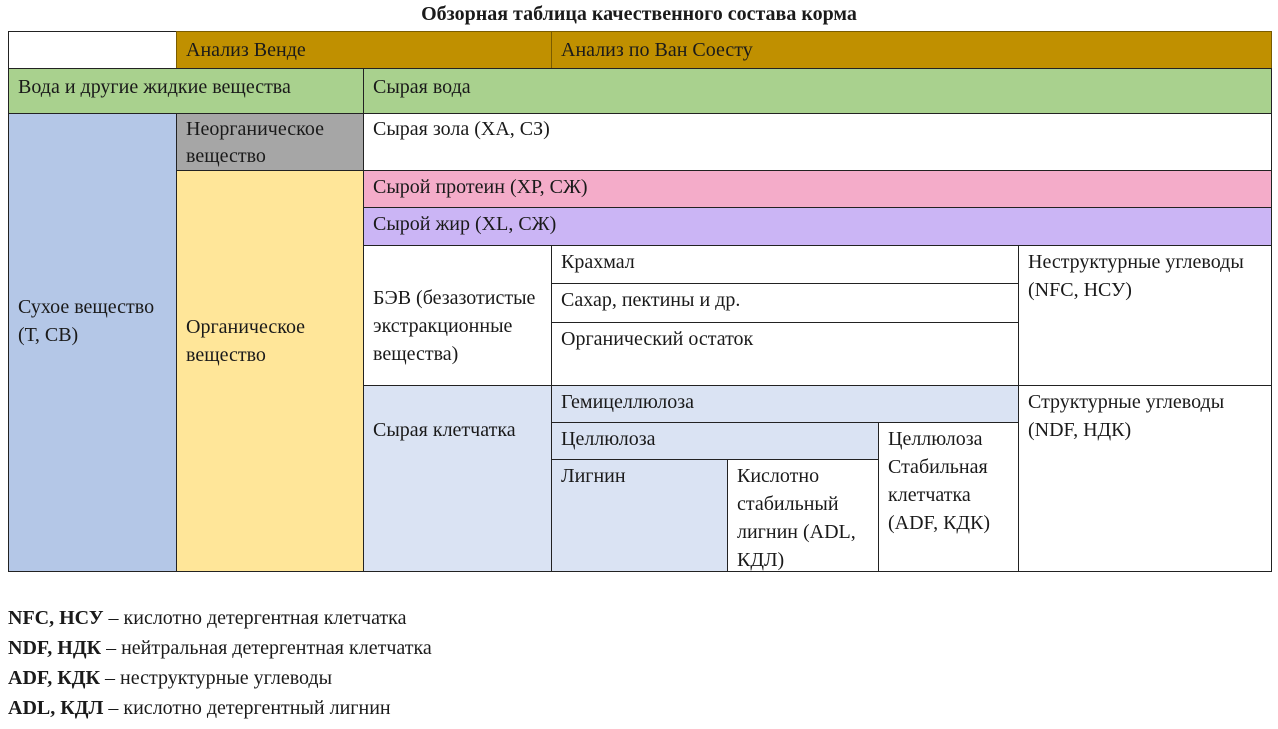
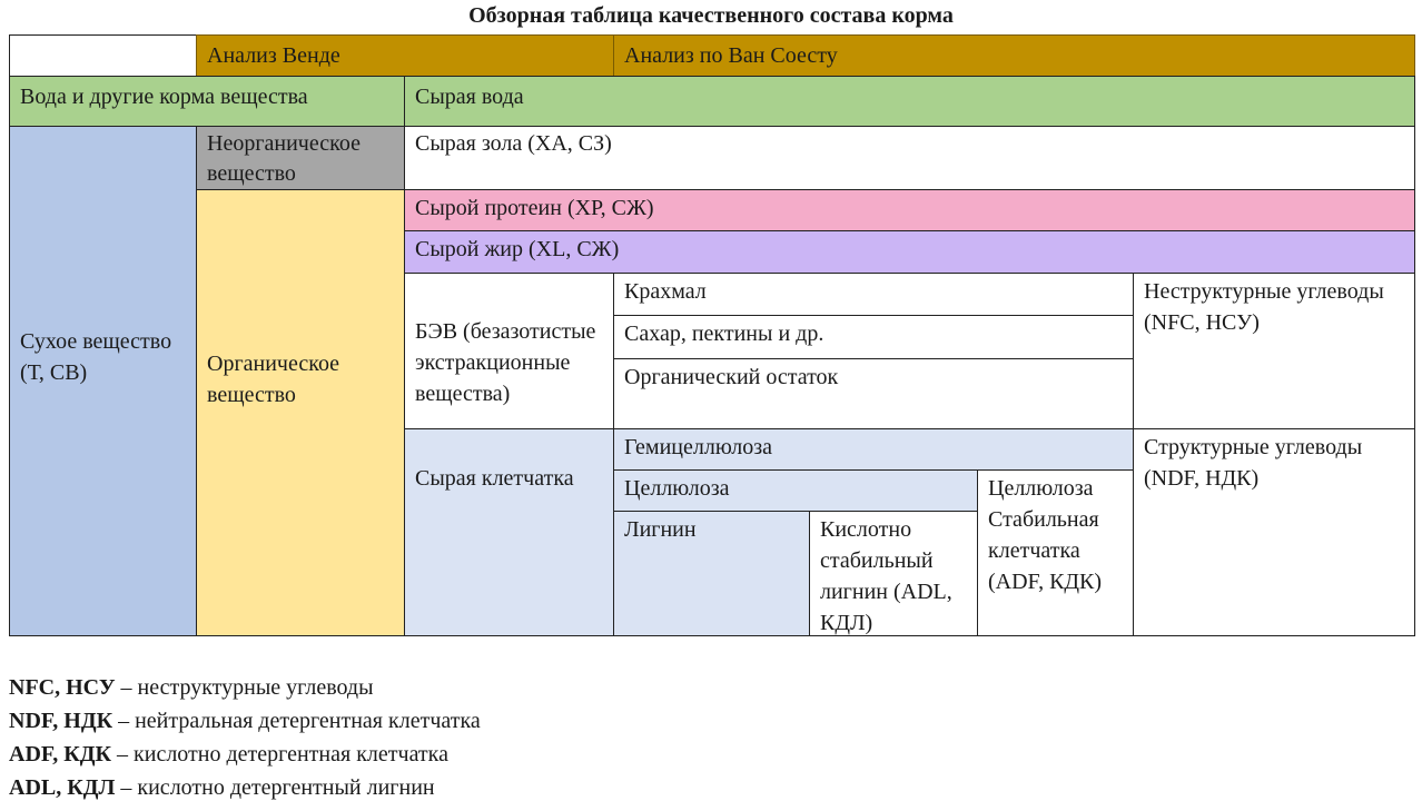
  Обзорная таблица качественного состава корма
  Анализ Венде
  Анализ по Ван Соесту
- Вода и другие жидкие вещества
+ Вода и другие корма вещества
  Сырая вода
  Сухое вещество (Т, СВ)
  Неорганическое вещество
  Сырая зола (ХА, СЗ)
  Органическое вещество
  Сырой протеин (ХР, СЖ)
  Сырой жир (XL, СЖ)
  БЭВ (безазотистые экстракционные вещества)
  Крахмал
  Сахар, пектины и др.
  Органический остаток
  Неструктурные углеводы (NFC, НСУ)
  Сырая клетчатка
  Гемицеллюлоза
  Целлюлоза
  Лигнин
  Кислотно стабильный лигнин (ADL, КДЛ)
  Целлюлоза Стабильная клетчатка (ADF, КДК)
  Структурные углеводы (NDF, НДК)
- NFC, НСУ – кислотно детергентная клетчатка
+ NFC, НСУ – неструктурные углеводы
  NDF, НДК – нейтральная детергентная клетчатка
- ADF, КДК – неструктурные углеводы
+ ADF, КДК – кислотно детергентная клетчатка
  ADL, КДЛ – кислотно детергентный лигнин
